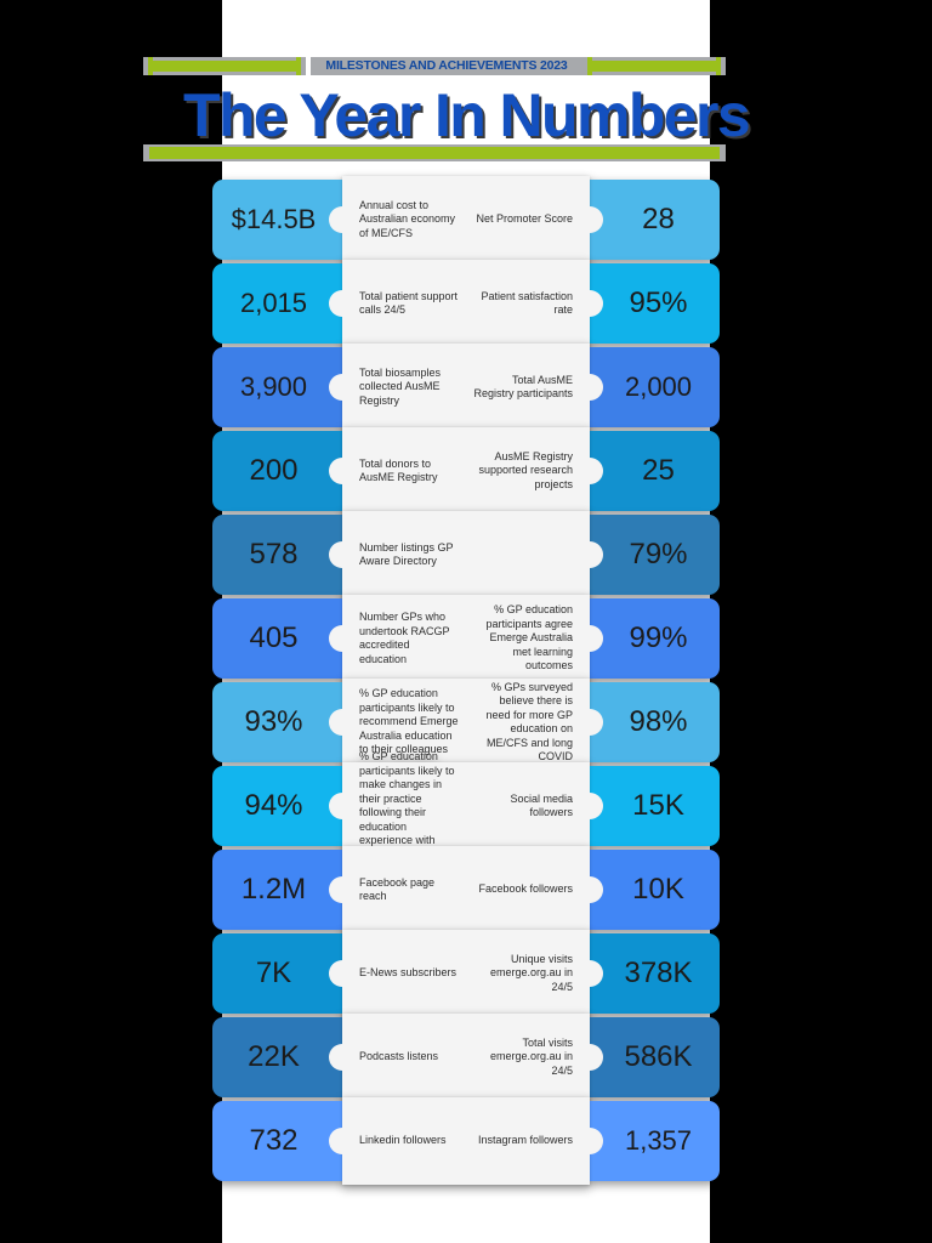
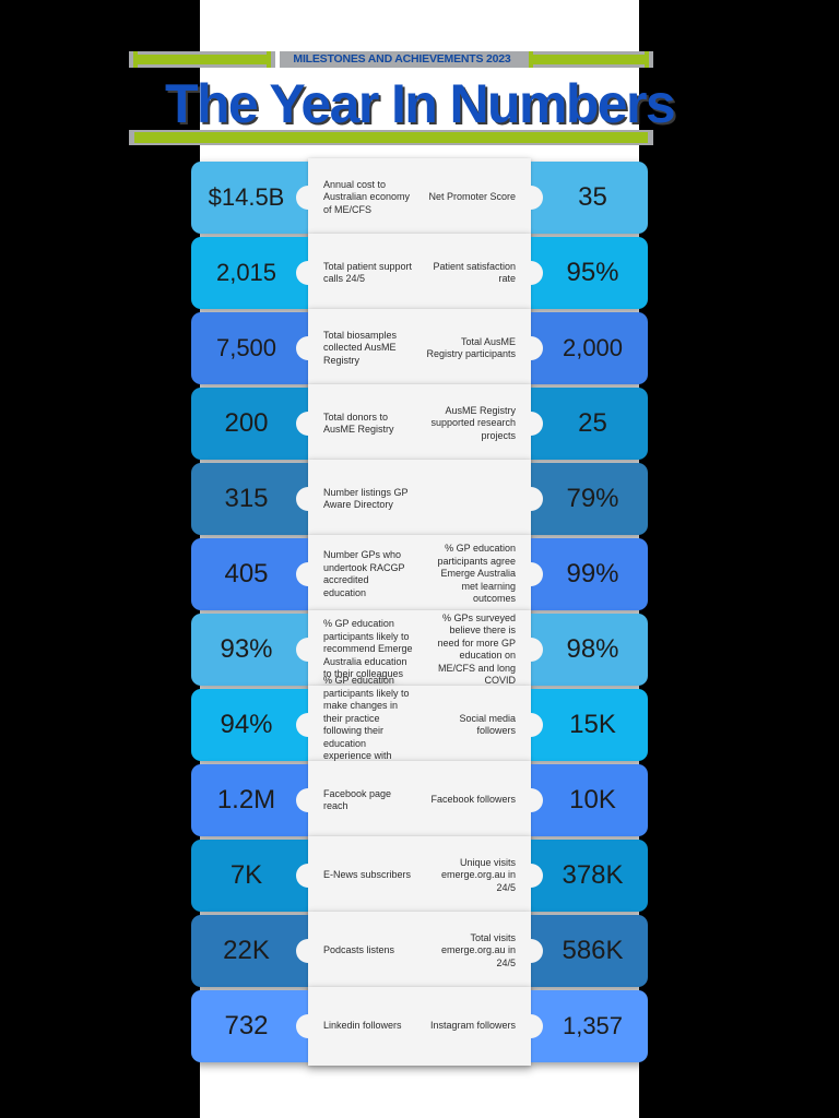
  MILESTONES AND ACHIEVEMENTS 2023
  The Year In Numbers
  $14.5B
- 28
+ 35
  Annual cost to Australian economy of ME/CFS
  Net Promoter Score
  2,015
  95%
  Total patient support calls 24/5
  Patient satisfaction rate
- 3,900
+ 7,500
  2,000
  Total biosamples collected AusME Registry
  Total AusME Registry participants
  200
  25
  Total donors to AusME Registry
  AusME Registry supported research projects
- 578
+ 315
  79%
  Number listings GP Aware Directory
  405
  99%
  Number GPs who undertook RACGP accredited education
  % GP education participants agree Emerge Australia met learning outcomes
  93%
  98%
  % GP education participants likely to recommend Emerge Australia education to their colleagues
  % GPs surveyed believe there is need for more GP education on ME/CFS and long COVID
  94%
  15K
  % GP education participants likely to make changes in their practice following their education experience with
  Social media followers
  1.2M
  10K
  Facebook page reach
  Facebook followers
  7K
  378K
  E-News subscribers
  Unique visits emerge.org.au in 24/5
  22K
  586K
  Podcasts listens
  Total visits emerge.org.au in 24/5
  732
  1,357
  Linkedin followers
  Instagram followers
